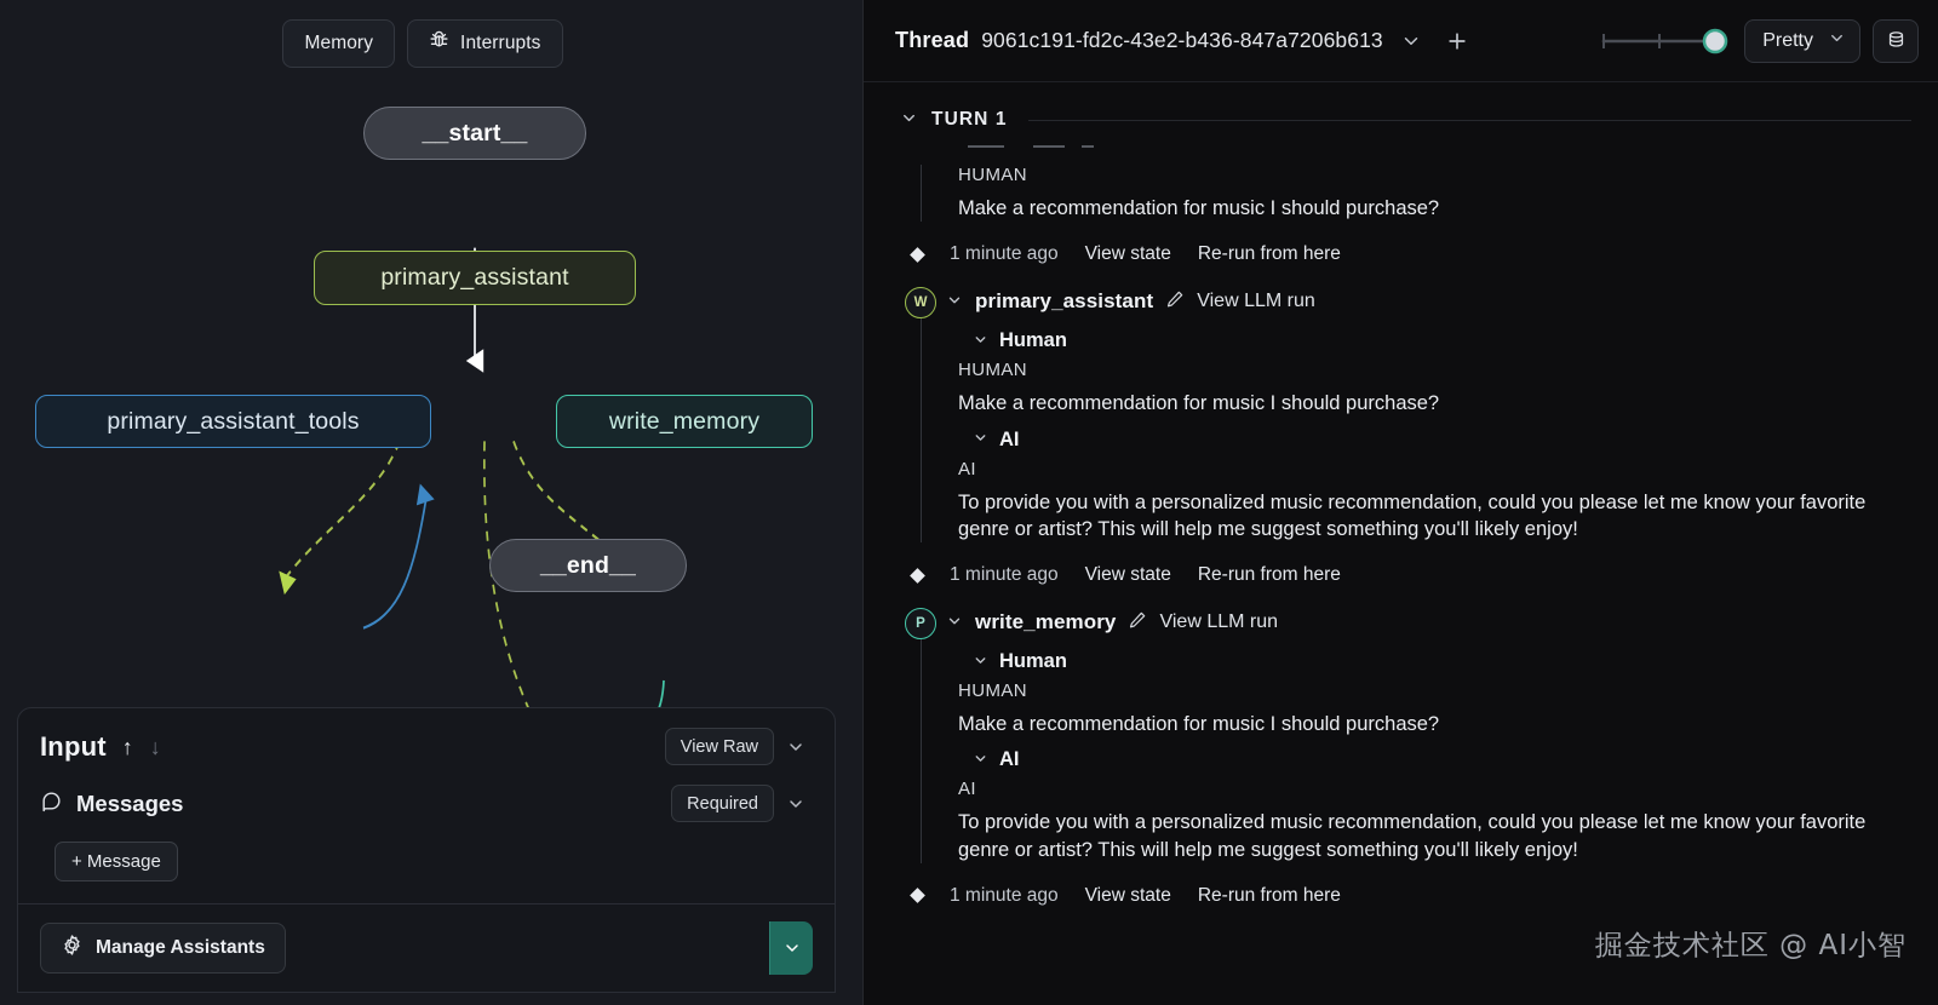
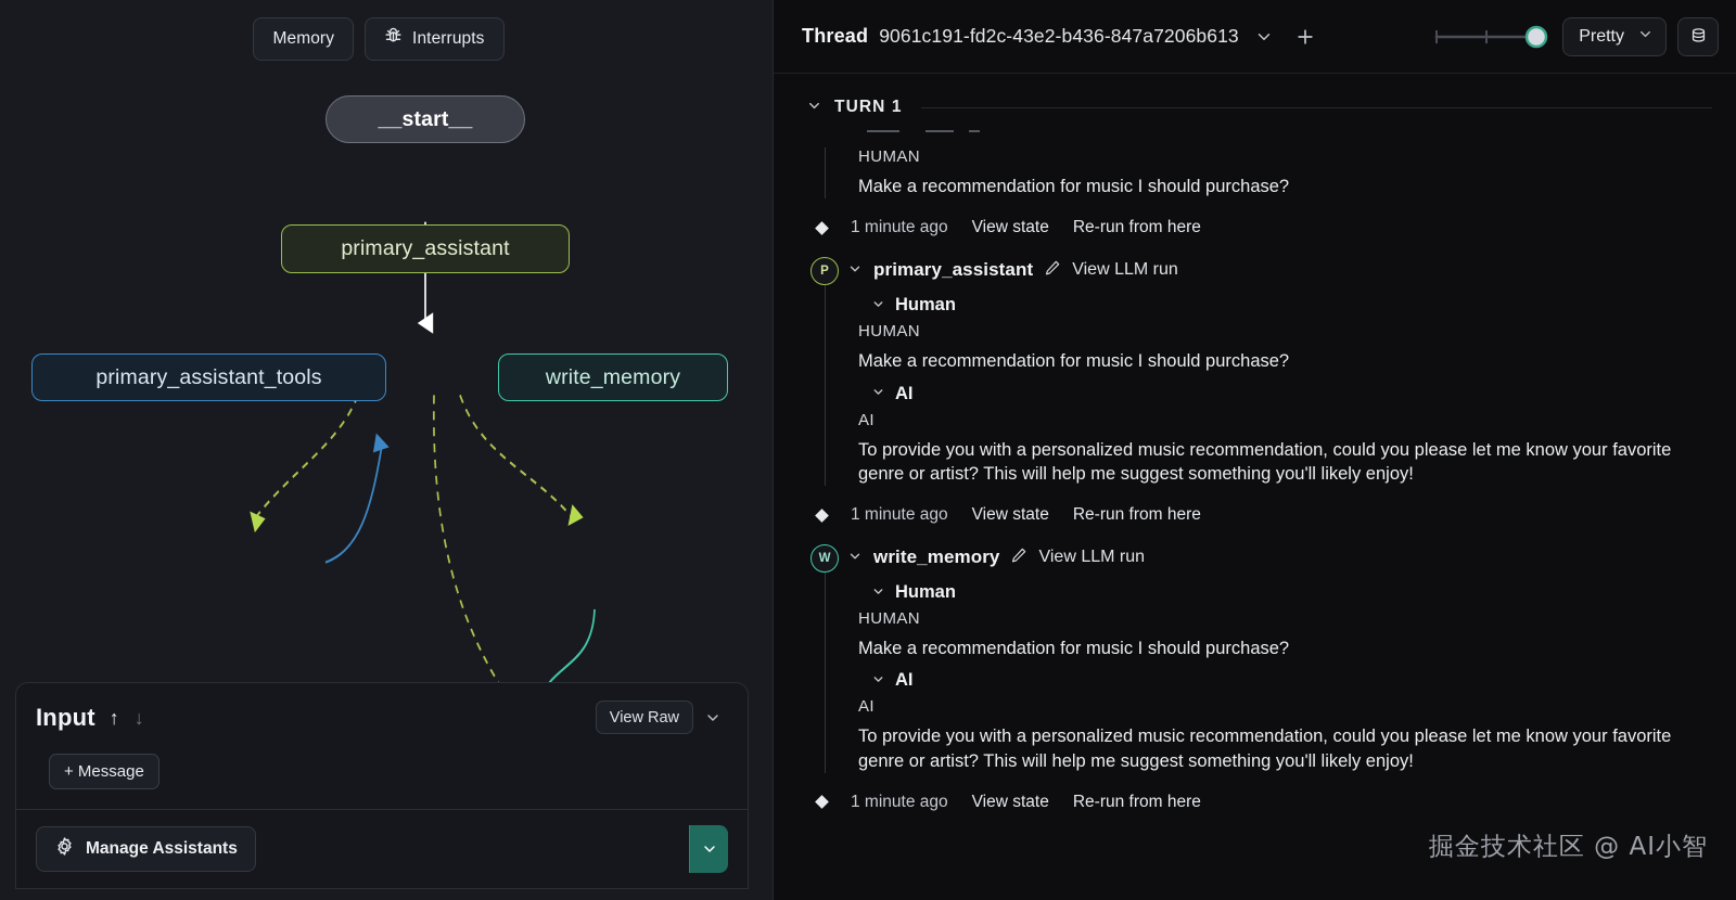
  Memory
  Interrupts
  __start__
  primary_assistant
  primary_assistant_tools
  write_memory
- __end__
  Input
  ↑
  ↓
  View Raw
- Messages
- Required
  + Message
  Manage Assistants
  Thread
  9061c191-fd2c-43e2-b436-847a7206b613
  Pretty
  TURN 1
  HUMAN
  Make a recommendation for music I should purchase?
  1 minute ago
  View state
  Re-run from here
- W
+ P
  primary_assistant
  View LLM run
  Human
  HUMAN
  Make a recommendation for music I should purchase?
  AI
  AI
  To provide you with a personalized music recommendation, could you please let me know your favorite genre or artist? This will help me suggest something you'll likely enjoy!
  1 minute ago
  View state
  Re-run from here
- P
+ W
  write_memory
  View LLM run
  Human
  HUMAN
  Make a recommendation for music I should purchase?
  AI
  AI
  To provide you with a personalized music recommendation, could you please let me know your favorite genre or artist? This will help me suggest something you'll likely enjoy!
  1 minute ago
  View state
  Re-run from here
  掘金技术社区 @ AI小智
